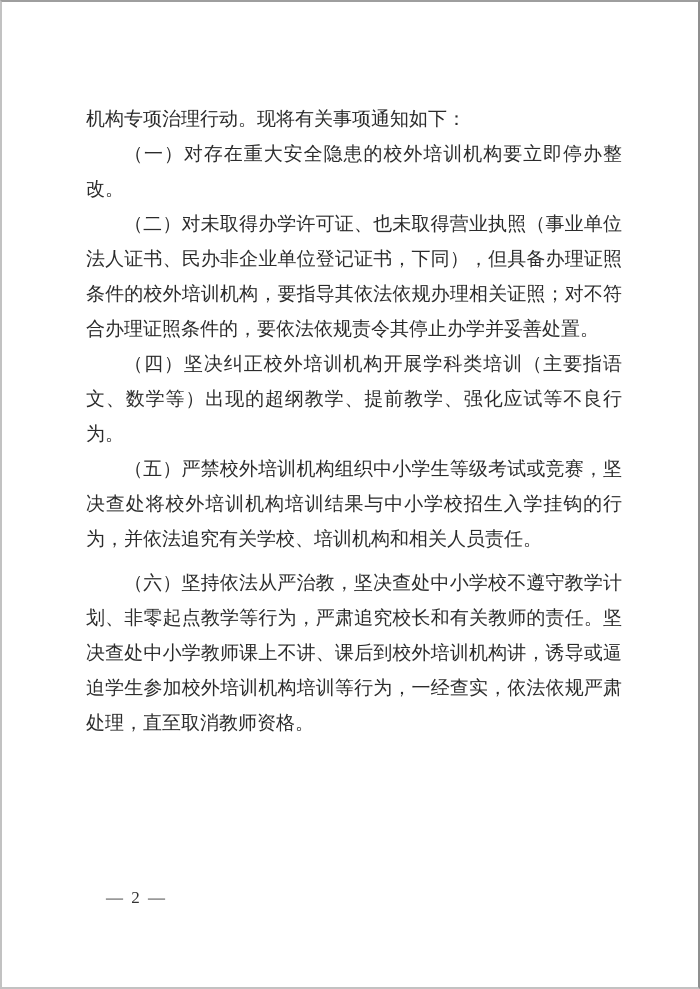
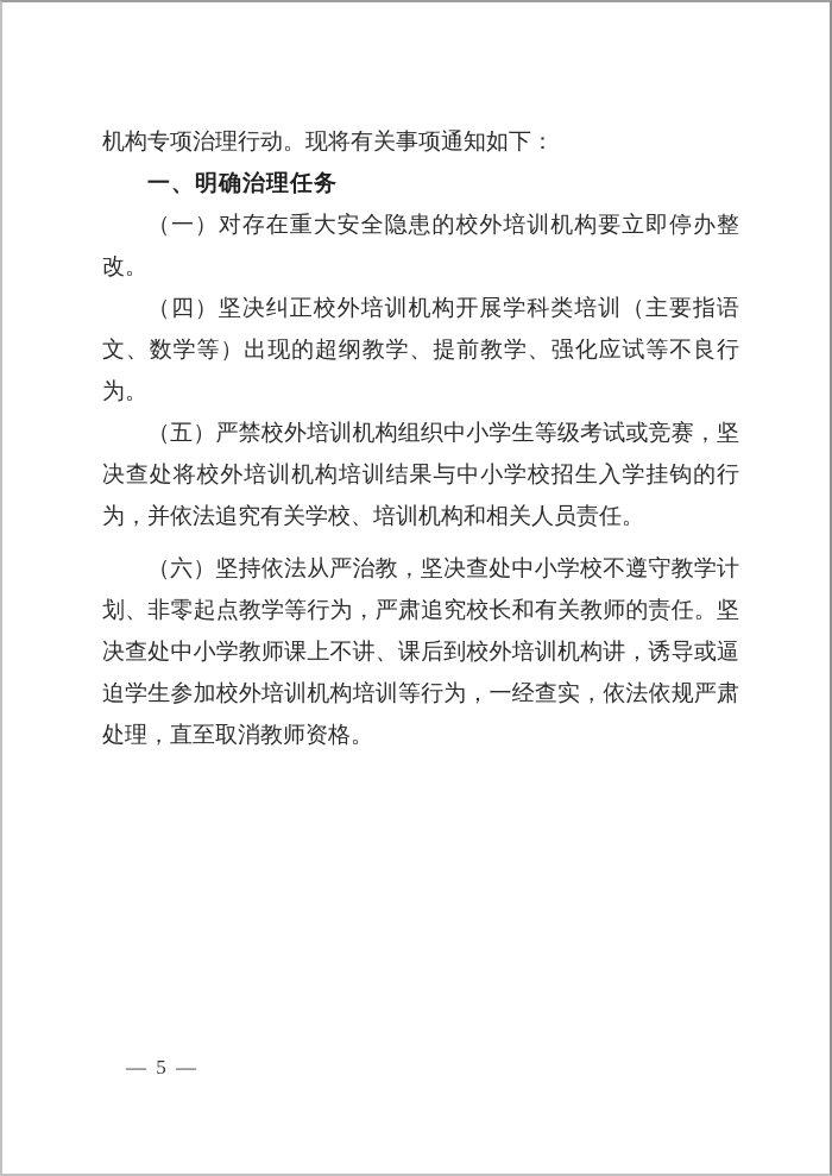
  机构专项治理行动。现将有关事项通知如下：
+ 一、明确治理任务
  （一）对存在重大安全隐患的校外培训机构要立即停办整改。
- （二）对未取得办学许可证、也未取得营业执照（事业单位法人证书、民办非企业单位登记证书，下同），但具备办理证照条件的校外培训机构，要指导其依法依规办理相关证照；对不符合办理证照条件的，要依法依规责令其停止办学并妥善处置。
  （四）坚决纠正校外培训机构开展学科类培训（主要指语文、数学等）出现的超纲教学、提前教学、强化应试等不良行为。
  （五）严禁校外培训机构组织中小学生等级考试或竞赛，坚决查处将校外培训机构培训结果与中小学校招生入学挂钩的行为，并依法追究有关学校、培训机构和相关人员责任。
  （六）坚持依法从严治教，坚决查处中小学校不遵守教学计划、非零起点教学等行为，严肃追究校长和有关教师的责任。坚决查处中小学教师课上不讲、课后到校外培训机构讲，诱导或逼迫学生参加校外培训机构培训等行为，一经查实，依法依规严肃处理，直至取消教师资格。
- — 2 —
+ — 5 —
